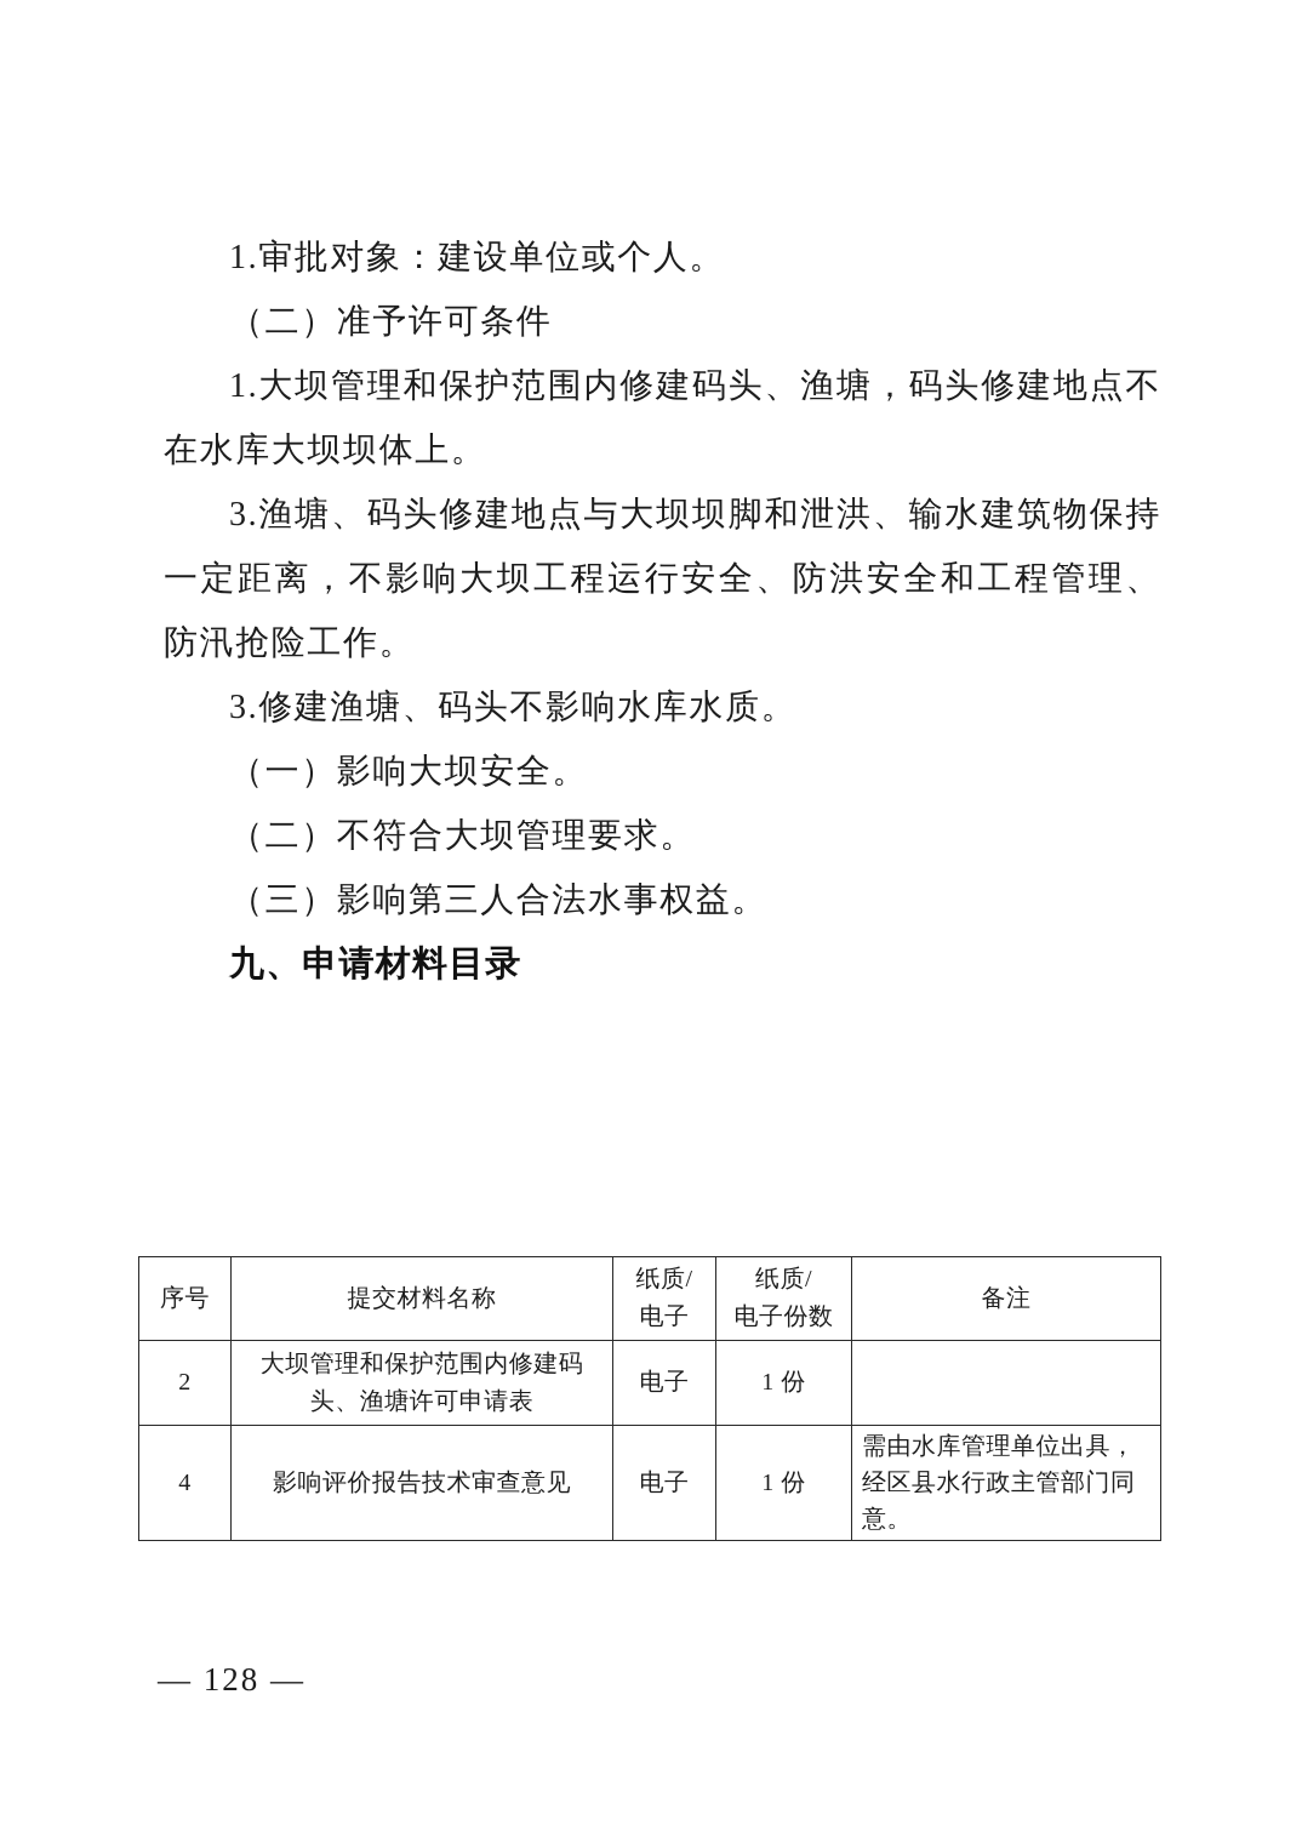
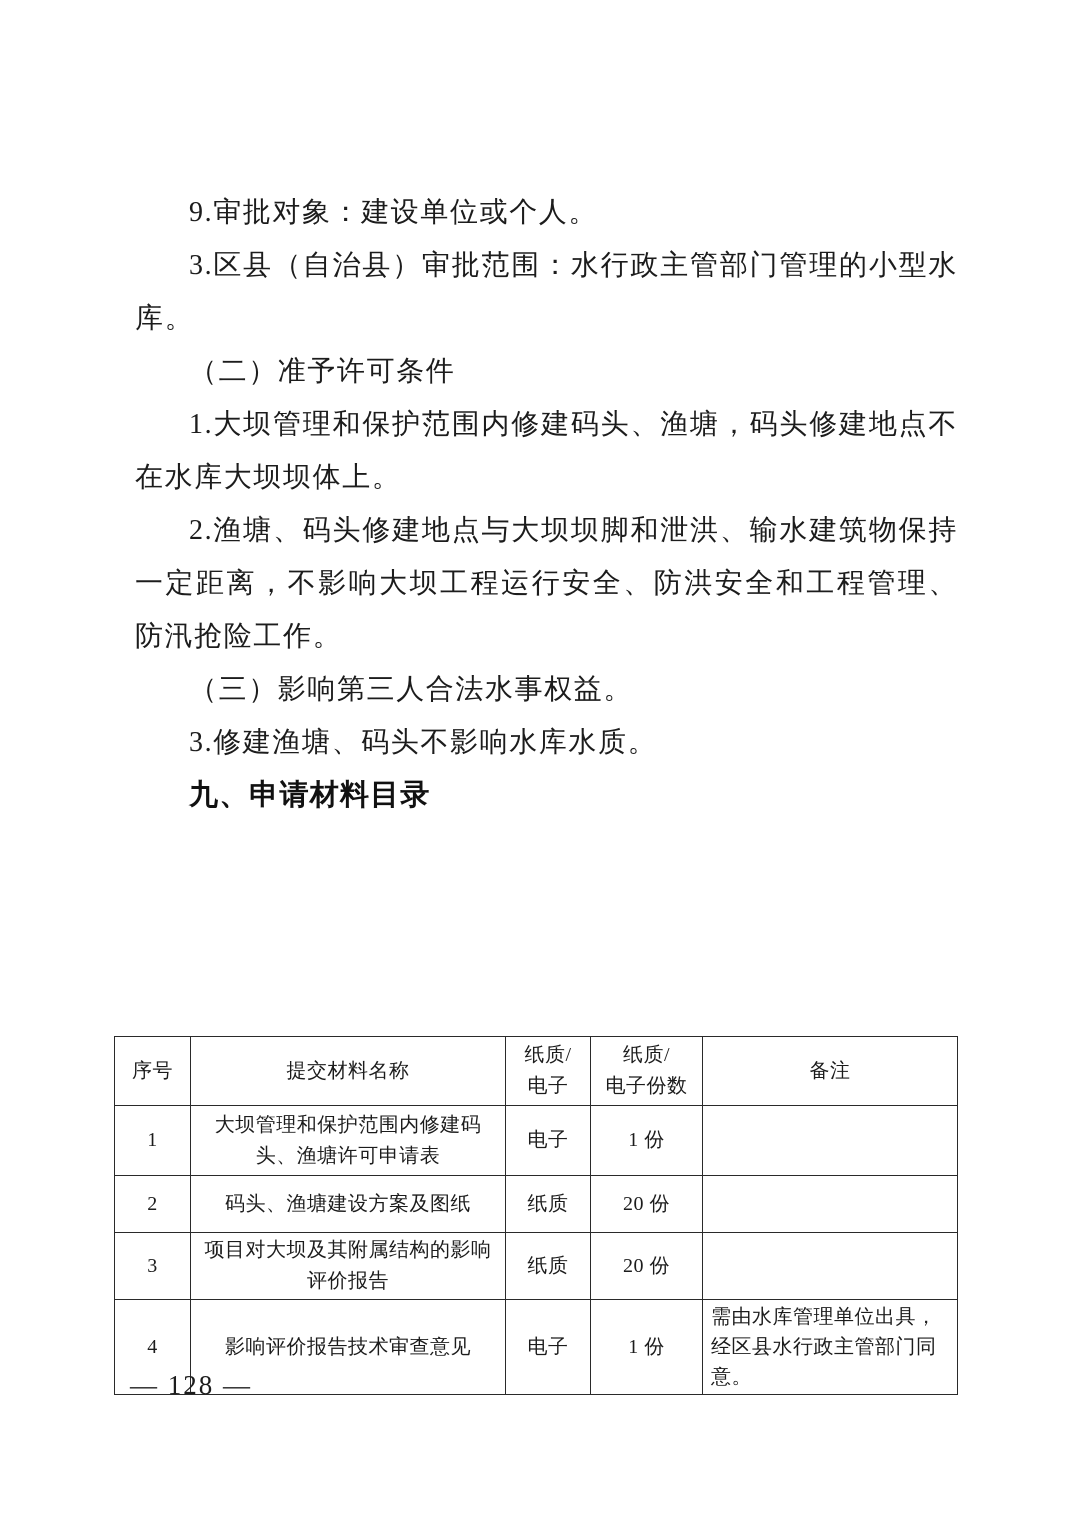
- 1.审批对象：建设单位或个人。
+ 9.审批对象：建设单位或个人。
+ 3.区县（自治县）审批范围：水行政主管部门管理的小型水库。
  （二）准予许可条件
  1.大坝管理和保护范围内修建码头、渔塘，码头修建地点不在水库大坝坝体上。
- 3.渔塘、码头修建地点与大坝坝脚和泄洪、输水建筑物保持一定距离，不影响大坝工程运行安全、防洪安全和工程管理、防汛抢险工作。
+ 2.渔塘、码头修建地点与大坝坝脚和泄洪、输水建筑物保持一定距离，不影响大坝工程运行安全、防洪安全和工程管理、防汛抢险工作。
- 3.修建渔塘、码头不影响水库水质。
+ （三）影响第三人合法水事权益。
- （一）影响大坝安全。
- （二）不符合大坝管理要求。
- （三）影响第三人合法水事权益。
+ 3.修建渔塘、码头不影响水库水质。
  九、申请材料目录
  序号	提交材料名称	纸质/ 电子	纸质/ 电子份数	备注
- 2	大坝管理和保护范围内修建码头、渔塘许可申请表	电子	1 份
+ 1	大坝管理和保护范围内修建码头、渔塘许可申请表	电子	1 份
+ 2	码头、渔塘建设方案及图纸	纸质	20 份
+ 3	项目对大坝及其附属结构的影响评价报告	纸质	20 份
  4	影响评价报告技术审查意见	电子	1 份	需由水库管理单位出具，经区县水行政主管部门同意。
  — 128 —
